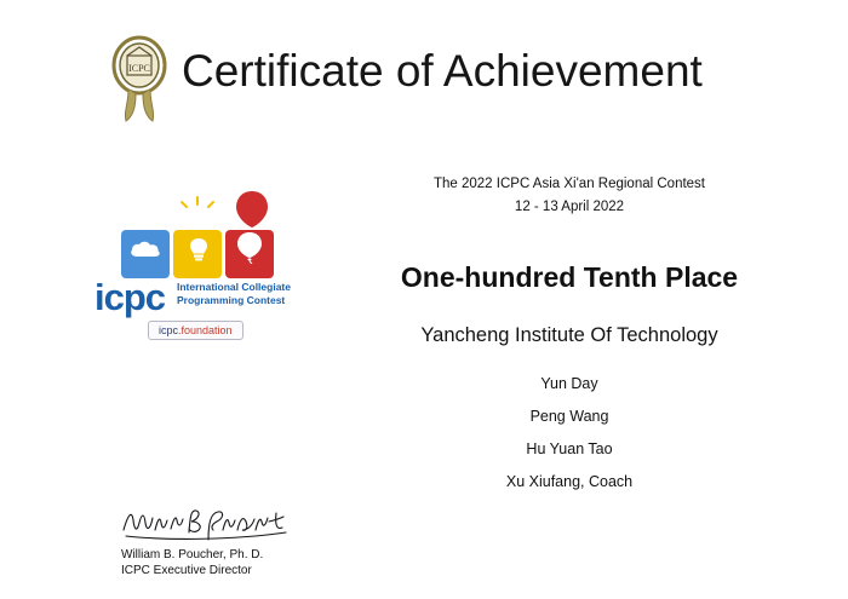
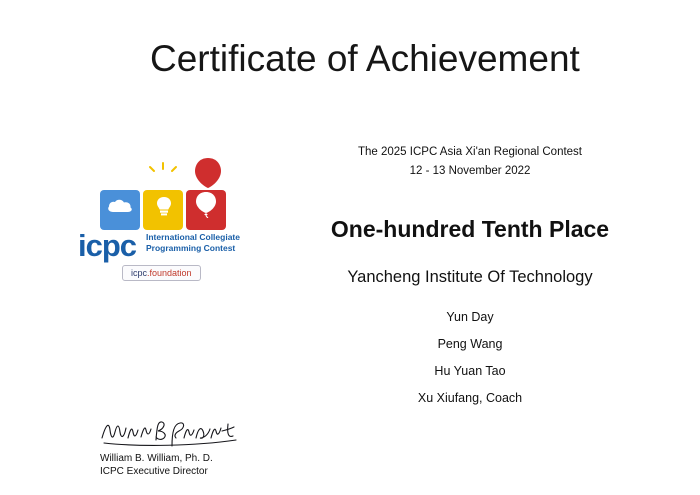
- ICPC
  Certificate of Achievement
  icpc
  International Collegiate
  Programming Contest
  icpc.foundation
- The 2022 ICPC Asia Xi'an Regional Contest
+ The 2025 ICPC Asia Xi'an Regional Contest
- 12 - 13 April 2022
+ 12 - 13 November 2022
  One-hundred Tenth Place
  Yancheng Institute Of Technology
  Yun Day
  Peng Wang
  Hu Yuan Tao
  Xu Xiufang, Coach
- William B. Poucher, Ph. D.
+ William B. William, Ph. D.
  ICPC Executive Director
